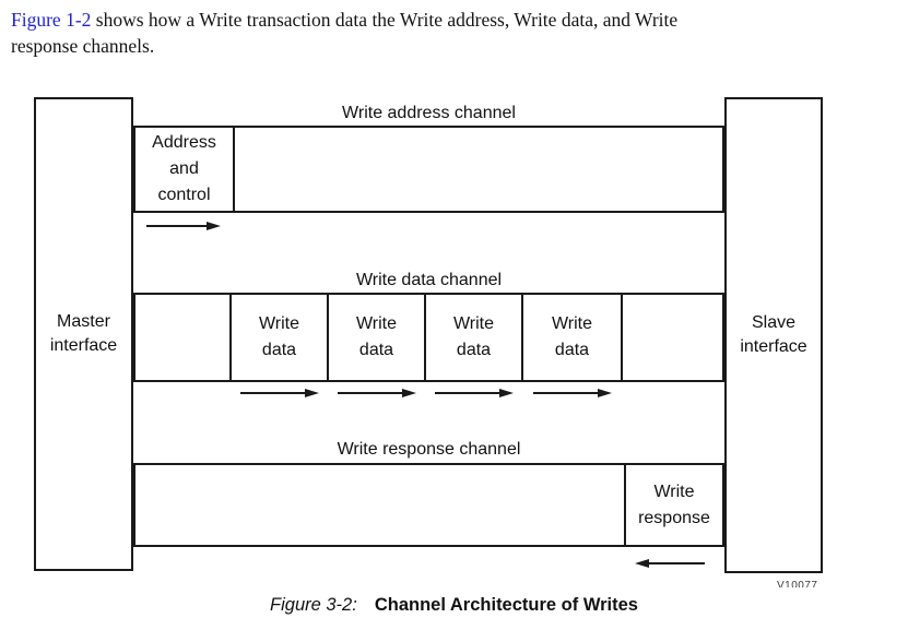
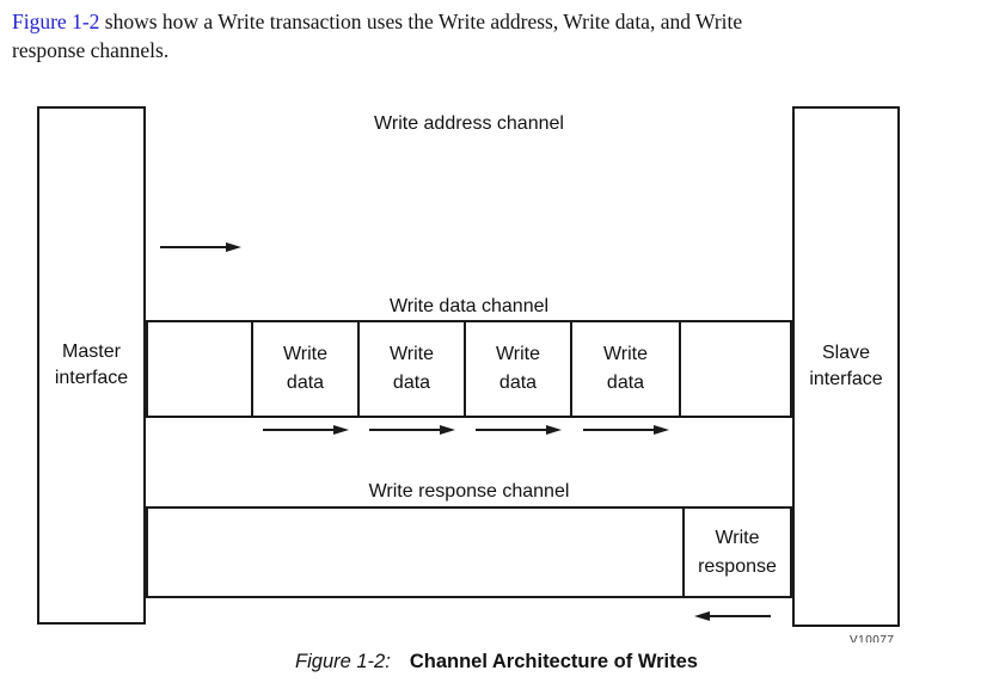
- Figure 1-2 shows how a Write transaction data the Write address, Write data, and Write
+ Figure 1-2 shows how a Write transaction uses the Write address, Write data, and Write
  response channels.
  Master
  interface
  Slave
  interface
  Write address channel
- Address
- and
- control
  Write data channel
  Write
  data
  Write
  data
  Write
  data
  Write
  data
  Write response channel
  Write
  response
  V10077
- Figure 3-2: Channel Architecture of Writes
+ Figure 1-2: Channel Architecture of Writes
